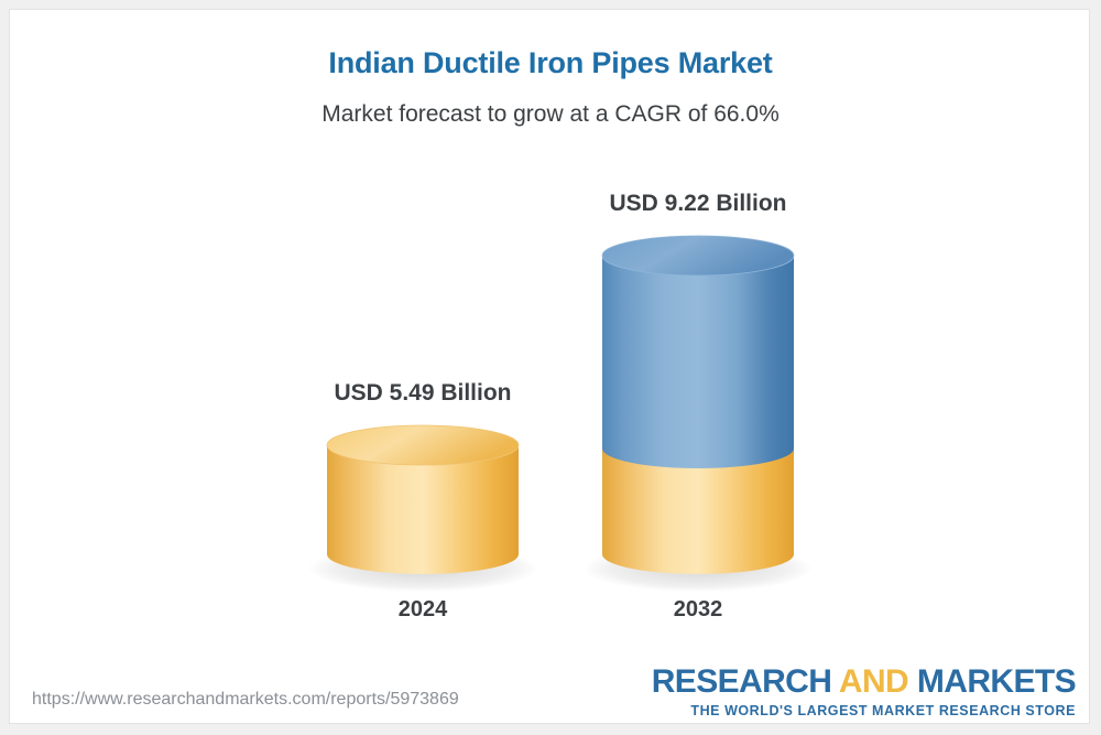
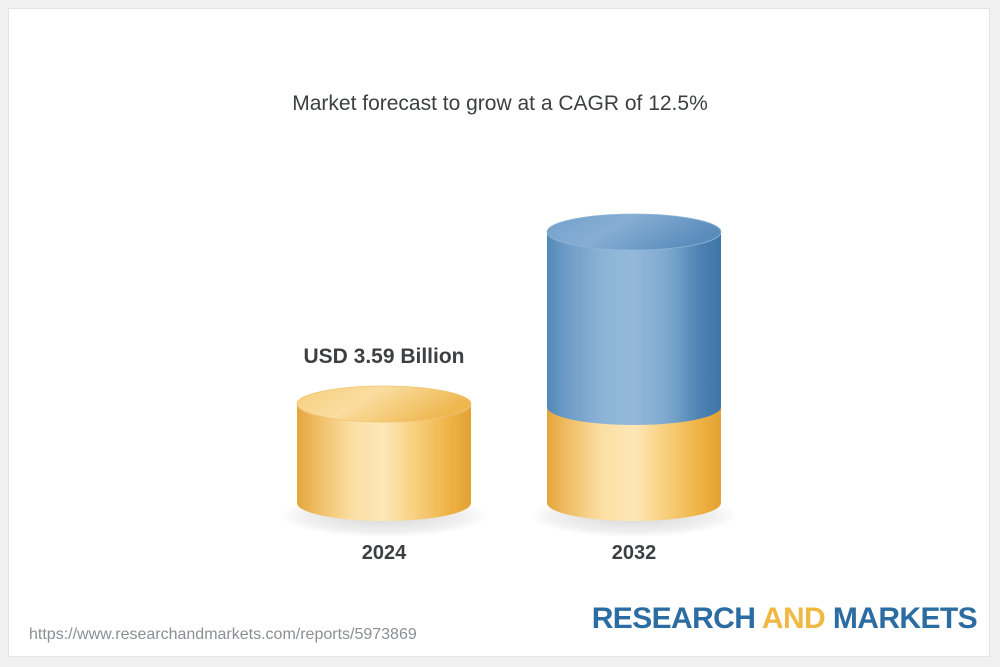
- Indian Ductile Iron Pipes Market
- Market forecast to grow at a CAGR of 66.0%
+ Market forecast to grow at a CAGR of 12.5%
- USD 5.49 Billion
+ USD 3.59 Billion
  2024
- USD 9.22 Billion
  2032
  https://www.researchandmarkets.com/reports/5973869
  RESEARCH AND MARKETS
- THE WORLD'S LARGEST MARKET RESEARCH STORE
